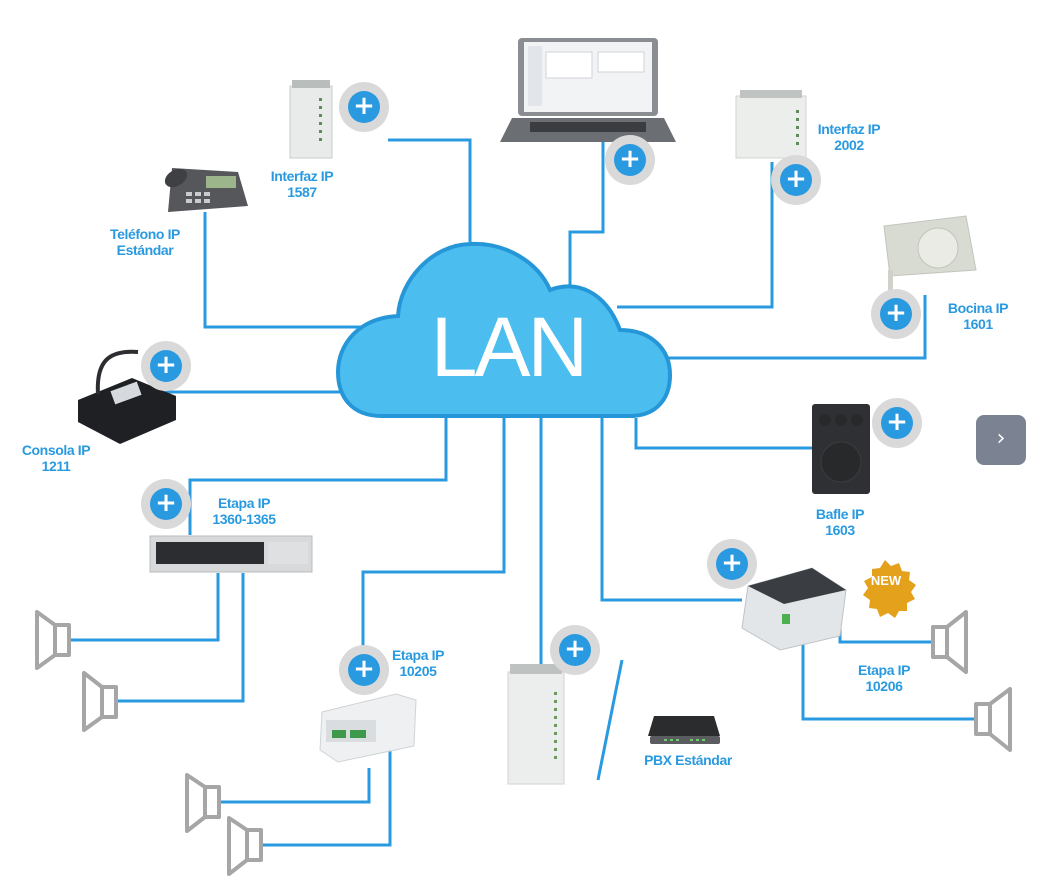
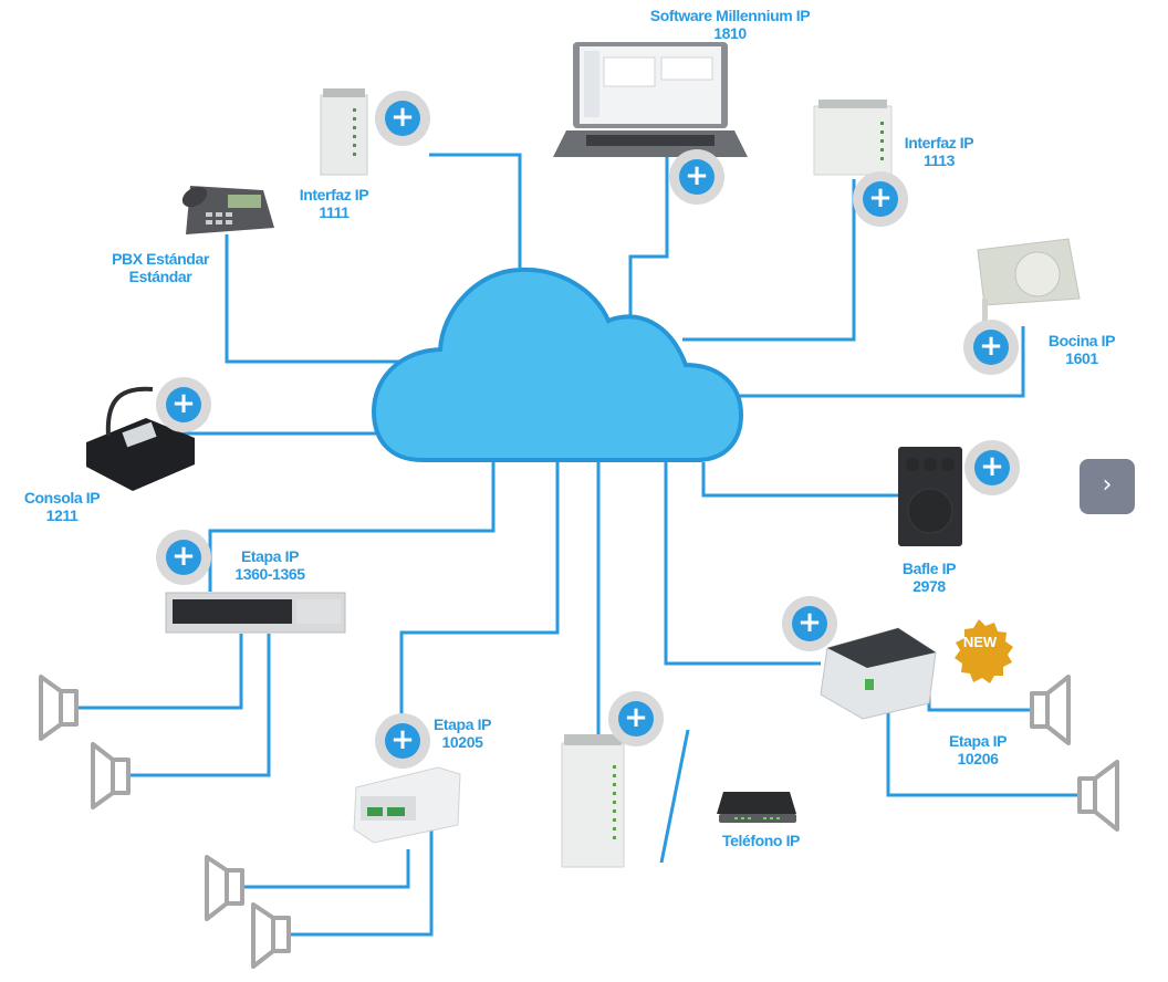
- LAN
  NEW
+ Software Millennium IP
+ 1810
  Interfaz IP
- 1587
+ 1111
- Teléfono IP
+ PBX Estándar
  Estándar
  Interfaz IP
- 2002
+ 1113
  Bocina IP
  1601
  Consola IP
  1211
  Bafle IP
- 1603
+ 2978
  Etapa IP
  1360-1365
  Etapa IP
  10206
  Etapa IP
  10205
- PBX Estándar
+ Teléfono IP
  +
  +
  +
  +
  +
  +
  +
  +
  +
  +
  ›
